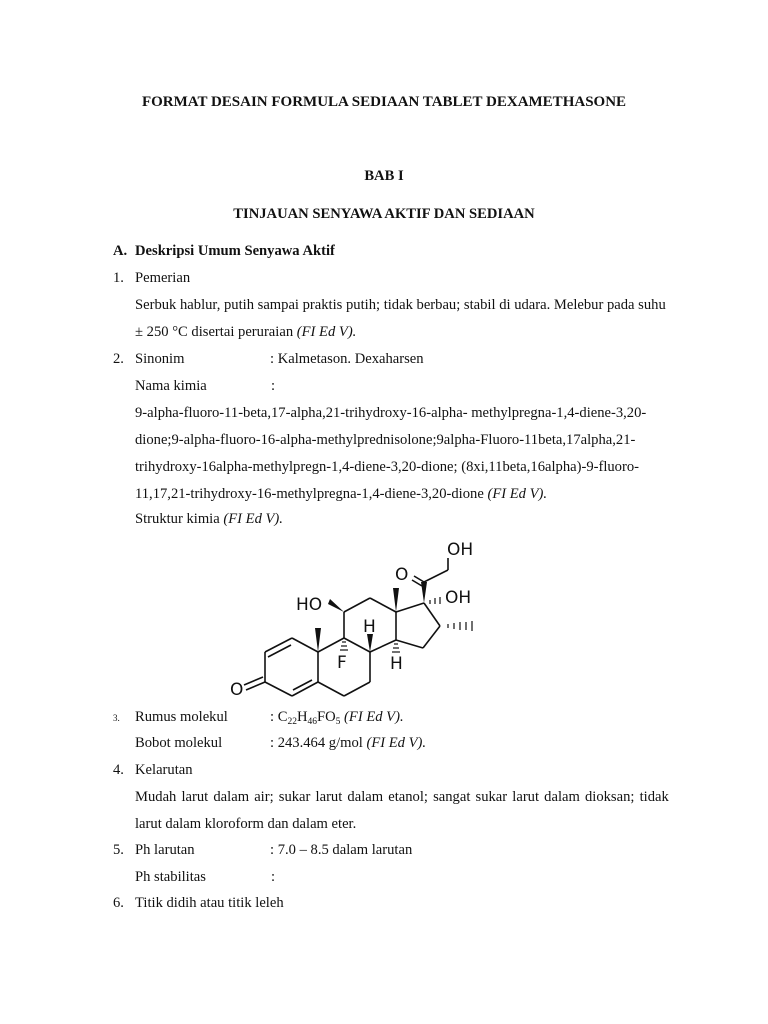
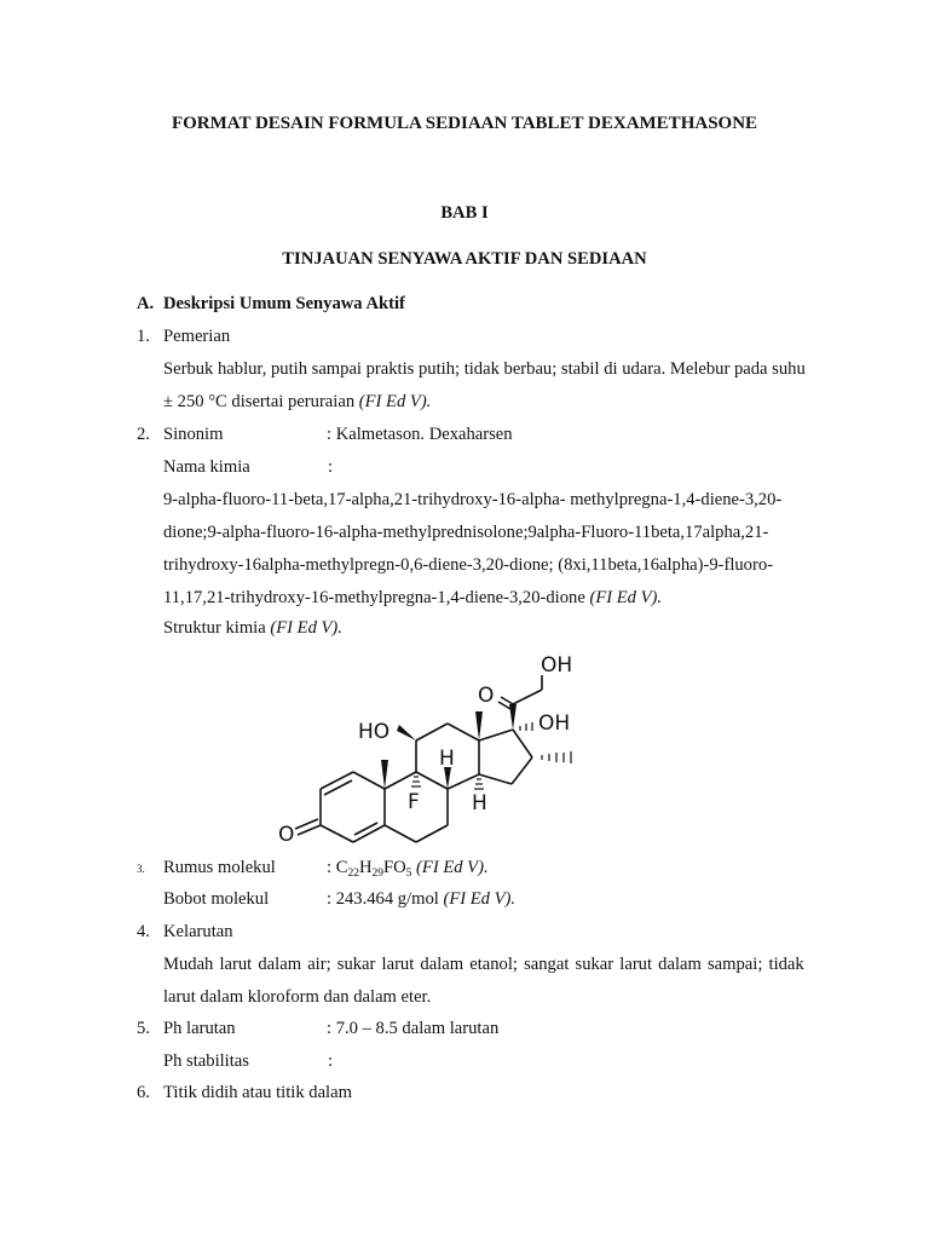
  FORMAT DESAIN FORMULA SEDIAAN TABLET DEXAMETHASONE
  BAB I
  TINJAUAN SENYAWA AKTIF DAN SEDIAAN
  A.
  Deskripsi Umum Senyawa Aktif
  1.
  Pemerian
  Serbuk hablur, putih sampai praktis putih; tidak berbau; stabil di udara. Melebur pada suhu
  ± 250 °C disertai peruraian (FI Ed V).
  2.
  Sinonim
  : Kalmetason. Dexaharsen
  Nama kimia
  :
  9-alpha-fluoro-11-beta,17-alpha,21-trihydroxy-16-alpha- methylpregna-1,4-diene-3,20-
  dione;9-alpha-fluoro-16-alpha-methylprednisolone;9alpha-Fluoro-11beta,17alpha,21-
- trihydroxy-16alpha-methylpregn-1,4-diene-3,20-dione; (8xi,11beta,16alpha)-9-fluoro-
+ trihydroxy-16alpha-methylpregn-0,6-diene-3,20-dione; (8xi,11beta,16alpha)-9-fluoro-
  11,17,21-trihydroxy-16-methylpregna-1,4-diene-3,20-dione (FI Ed V).
  Struktur kimia (FI Ed V).
  OH
  O
  OH
  HO
  H
  F
  H
  O
  3.
  Rumus molekul
- : C22H46FO5 (FI Ed V).
+ : C22H29FO5 (FI Ed V).
  Bobot molekul
  : 243.464 g/mol (FI Ed V).
  4.
  Kelarutan
- Mudah larut dalam air; sukar larut dalam etanol; sangat sukar larut dalam dioksan; tidak
+ Mudah larut dalam air; sukar larut dalam etanol; sangat sukar larut dalam sampai; tidak
  larut dalam kloroform dan dalam eter.
  5.
  Ph larutan
  : 7.0 – 8.5 dalam larutan
  Ph stabilitas
  :
  6.
- Titik didih atau titik leleh
+ Titik didih atau titik dalam
